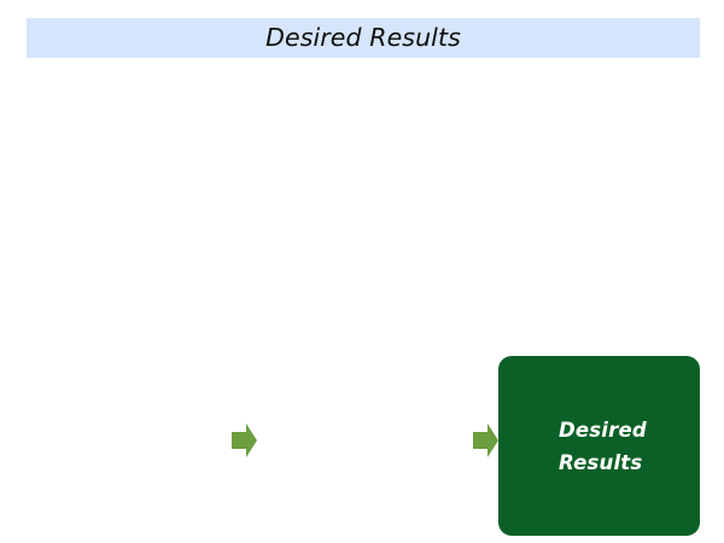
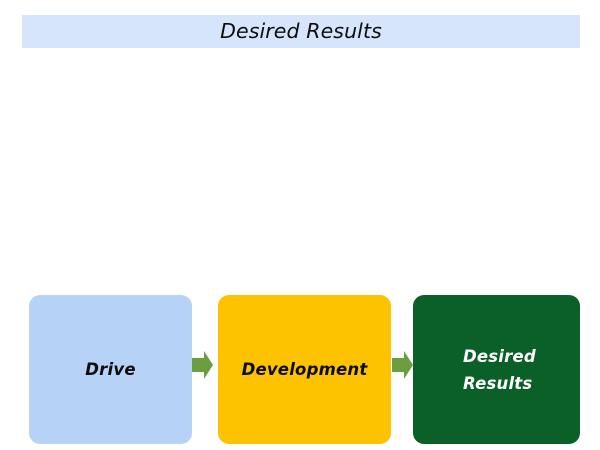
  Desired Results
+ Drive
+ Development
  Desired
  Results
